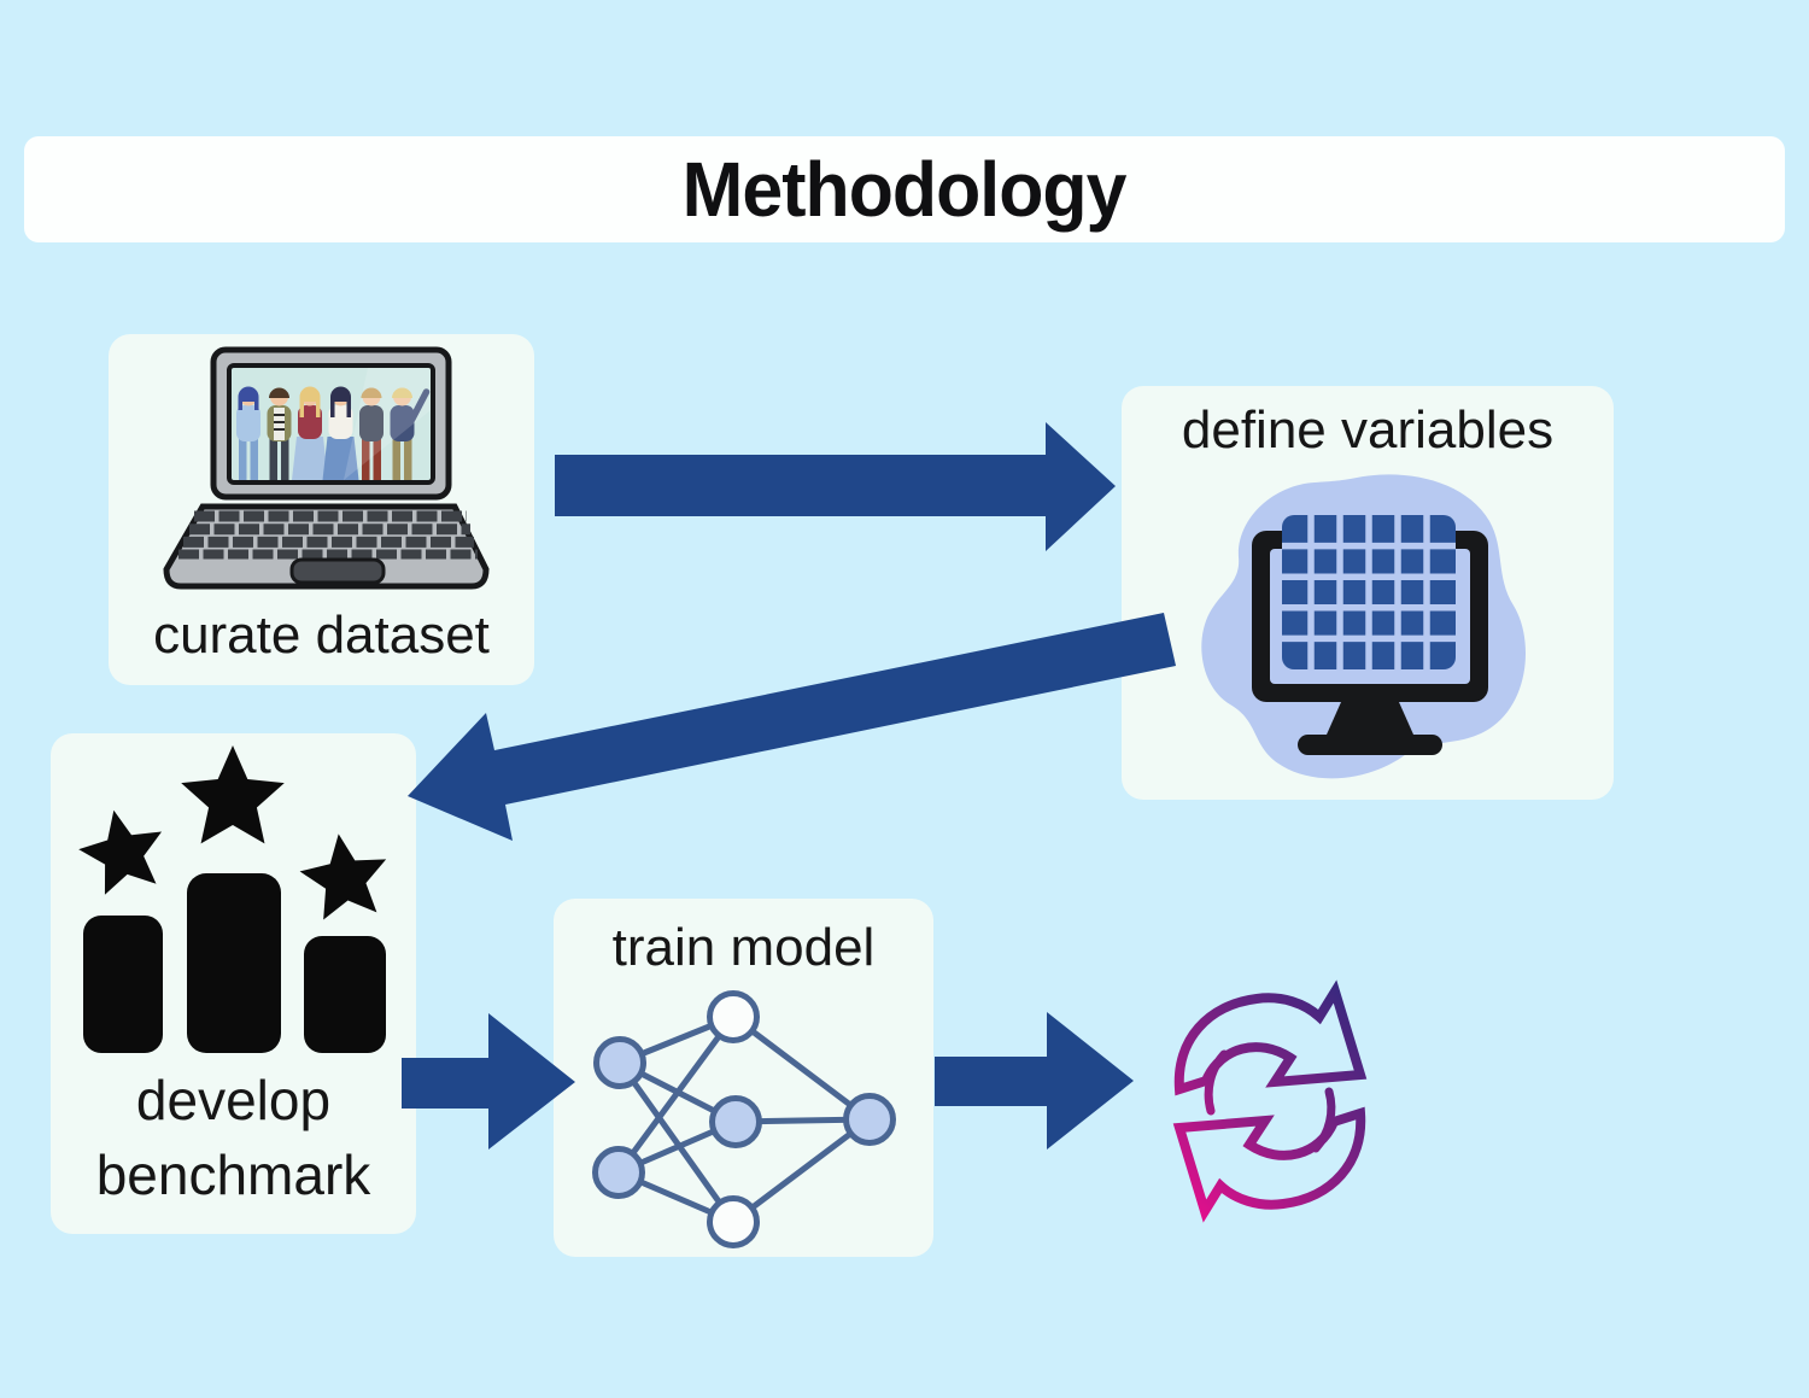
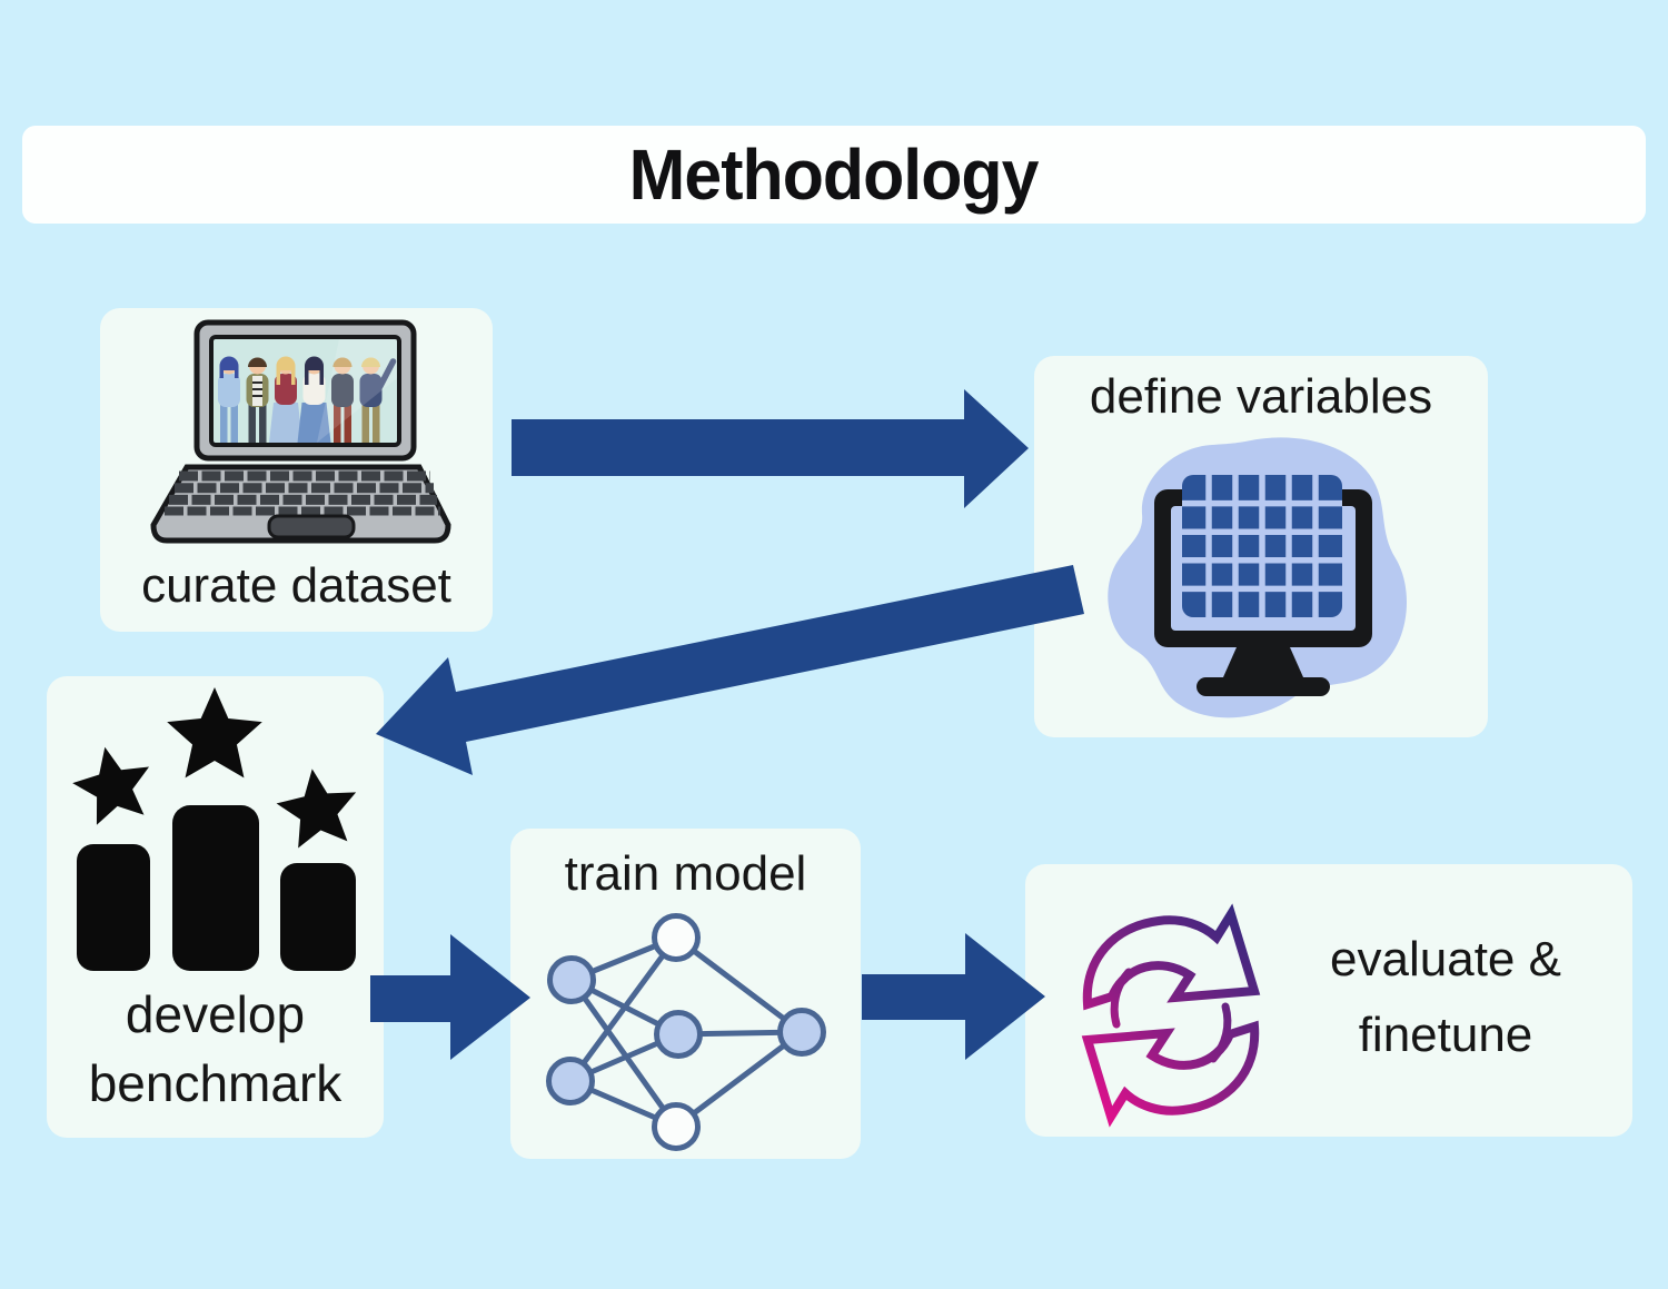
  Methodology
  curate dataset
  define variables
  develop
  benchmark
  train model
+ evaluate &
+ finetune
